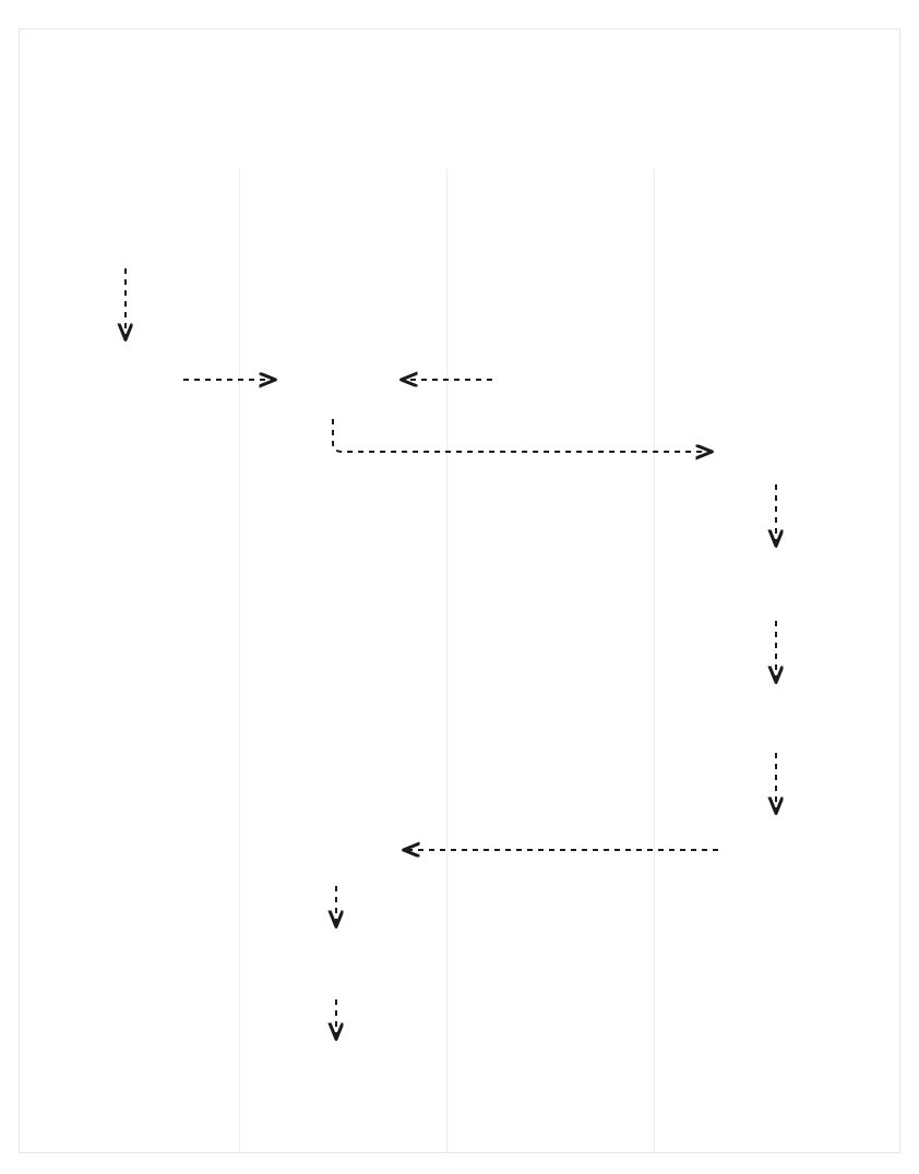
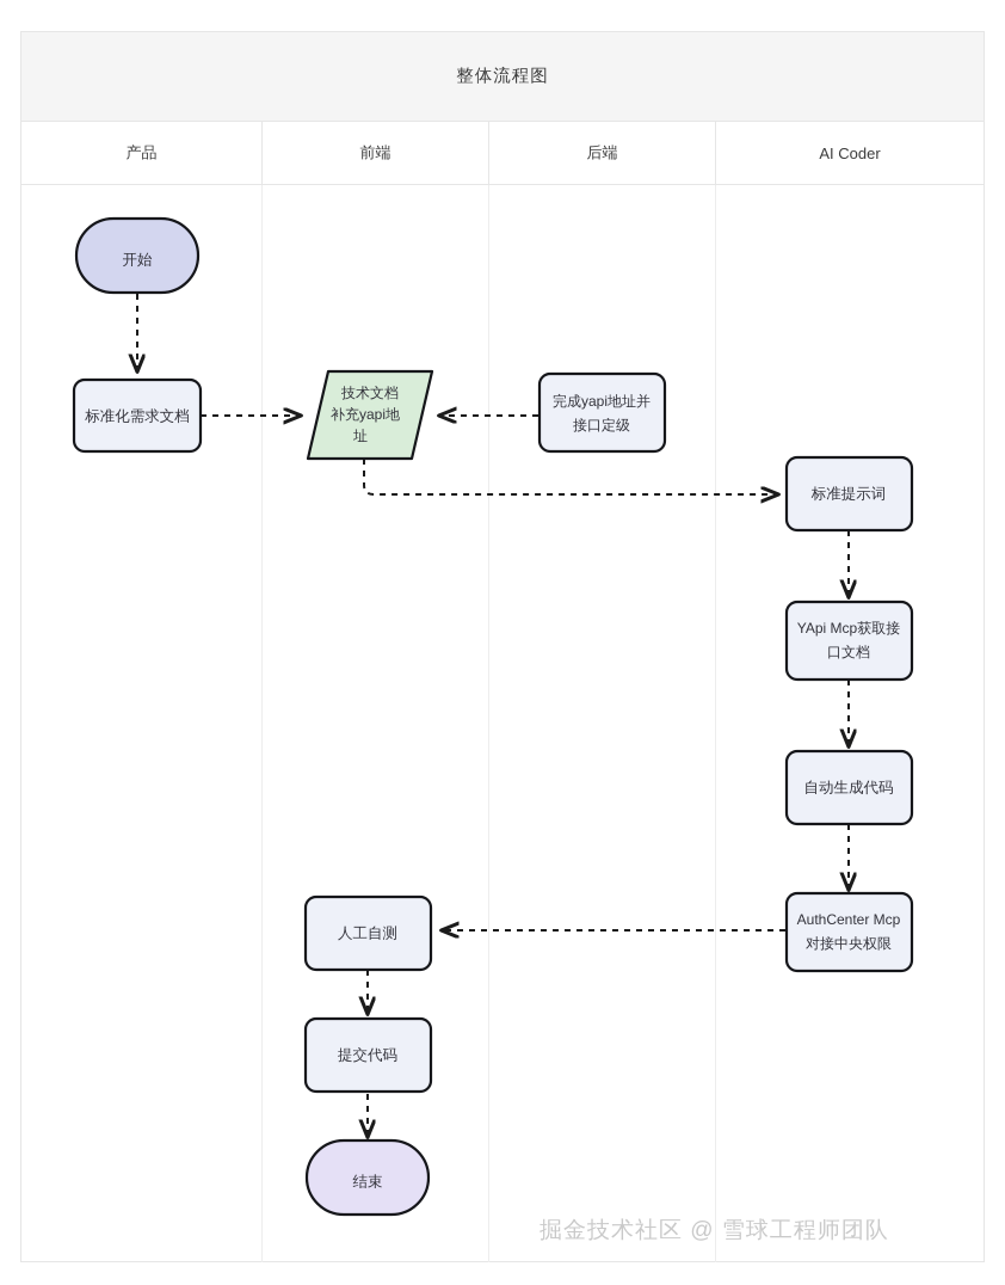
+ 整体流程图
+ 产品
+ 前端
+ 后端
+ AI Coder
+ 开始
+ 标准化需求文档
+ 技术文档
+ 补充yapi地
+ 址
+ 完成yapi地址并
+ 接口定级
+ 标准提示词
+ YApi Mcp获取接
+ 口文档
+ 自动生成代码
+ AuthCenter Mcp
+ 对接中央权限
+ 人工自测
+ 提交代码
+ 结束
+ 掘金技术社区 @ 雪球工程师团队
